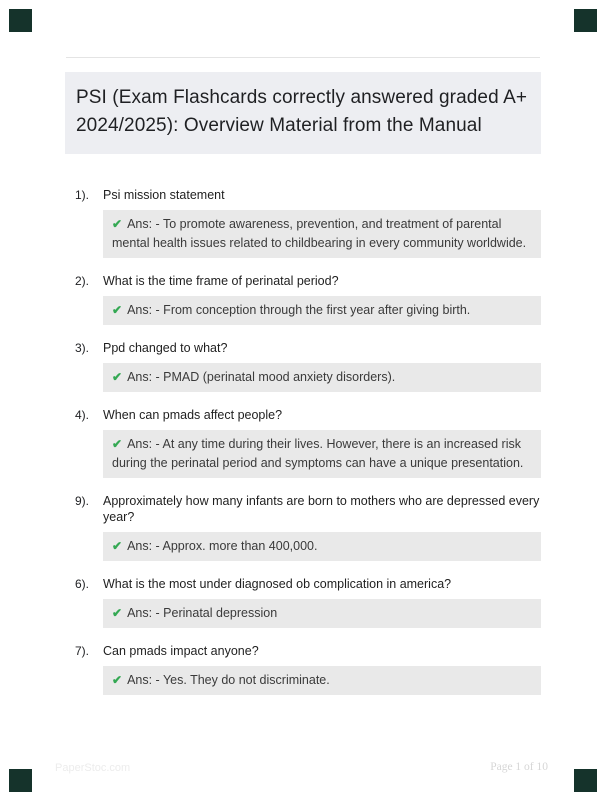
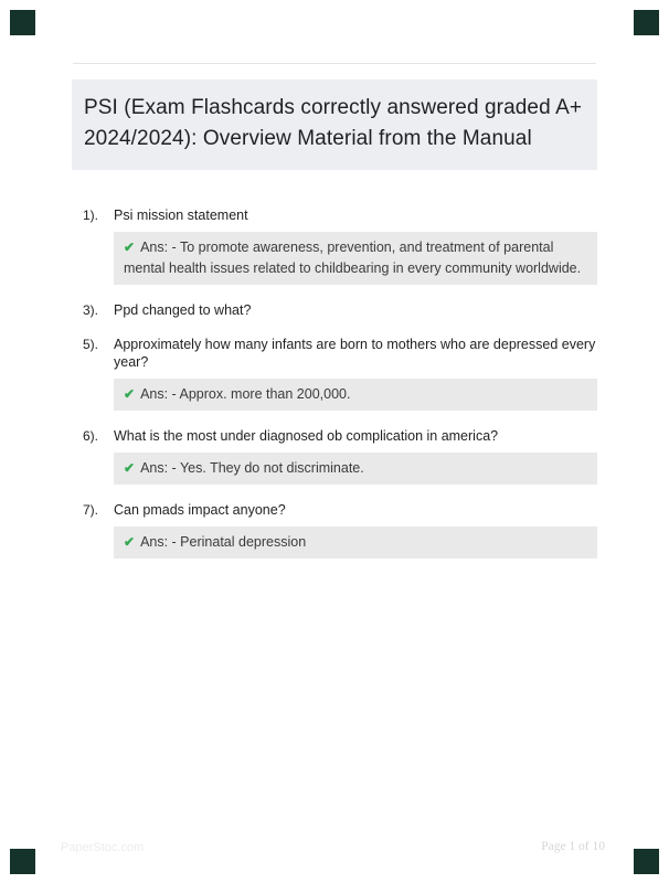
- PSI (Exam Flashcards correctly answered graded A+ 2024/2025): Overview Material from the Manual
+ PSI (Exam Flashcards correctly answered graded A+ 2024/2024): Overview Material from the Manual
  1).
  Psi mission statement
  ✔ Ans: - To promote awareness, prevention, and treatment of parental mental health issues related to childbearing in every community worldwide.
- 2).
- What is the time frame of perinatal period?
- ✔ Ans: - From conception through the first year after giving birth.
  3).
  Ppd changed to what?
- ✔ Ans: - PMAD (perinatal mood anxiety disorders).
- 4).
- When can pmads affect people?
- ✔ Ans: - At any time during their lives. However, there is an increased risk during the perinatal period and symptoms can have a unique presentation.
- 9).
+ 5).
  Approximately how many infants are born to mothers who are depressed every year?
- ✔ Ans: - Approx. more than 400,000.
+ ✔ Ans: - Approx. more than 200,000.
  6).
  What is the most under diagnosed ob complication in america?
- ✔ Ans: - Perinatal depression
+ ✔ Ans: - Yes. They do not discriminate.
  7).
  Can pmads impact anyone?
- ✔ Ans: - Yes. They do not discriminate.
+ ✔ Ans: - Perinatal depression
  Page 1 of 10
